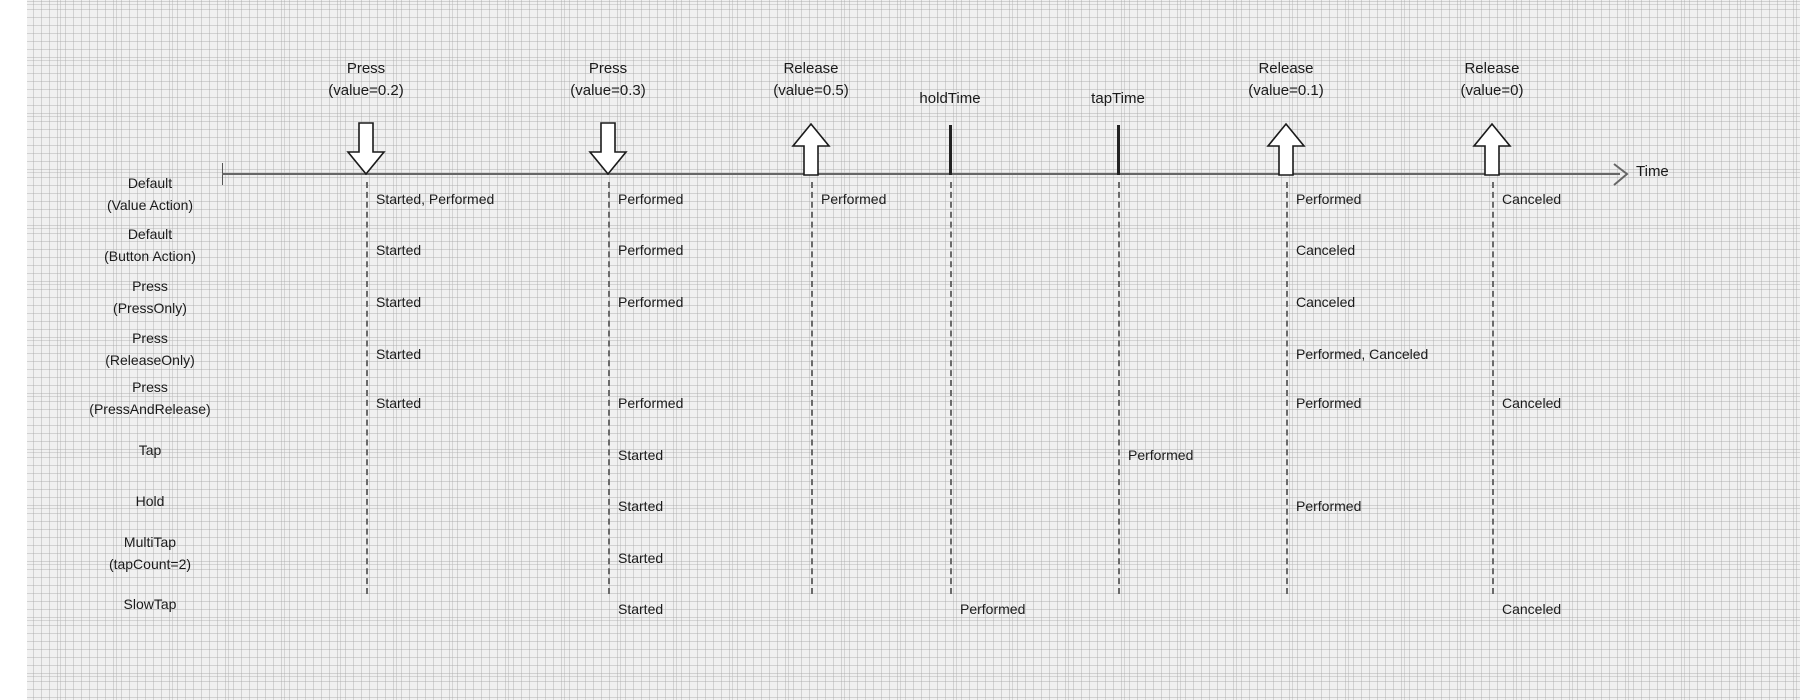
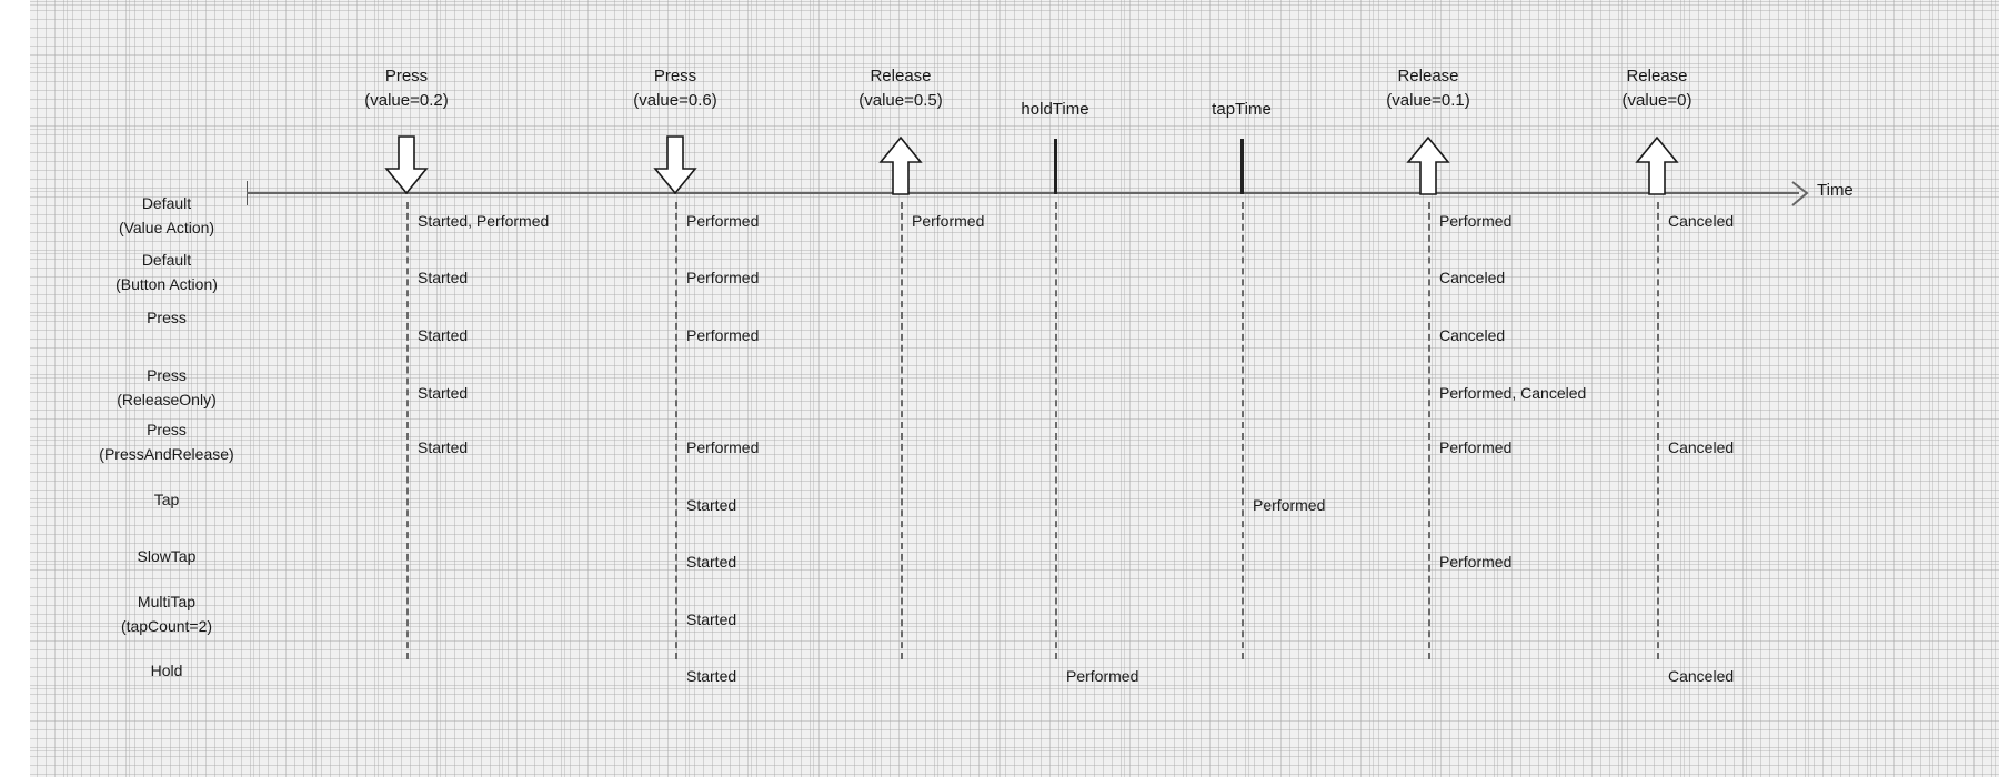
  Time
  Press
  (value=0.2)
  Press
- (value=0.3)
+ (value=0.6)
  Release
  (value=0.5)
  holdTime
  tapTime
  Release
  (value=0.1)
  Release
  (value=0)
  Default
  (Value Action)
  Started, Performed
  Performed
  Performed
  Performed
  Canceled
  Default
  (Button Action)
  Started
  Performed
  Canceled
  Press
- (PressOnly)
  Started
  Performed
  Canceled
  Press
  (ReleaseOnly)
  Started
  Performed, Canceled
  Press
  (PressAndRelease)
  Started
  Performed
  Performed
  Canceled
  Tap
  Started
  Performed
- Hold
+ SlowTap
  Started
  Performed
  MultiTap
  (tapCount=2)
  Started
- SlowTap
+ Hold
  Started
  Performed
  Canceled
